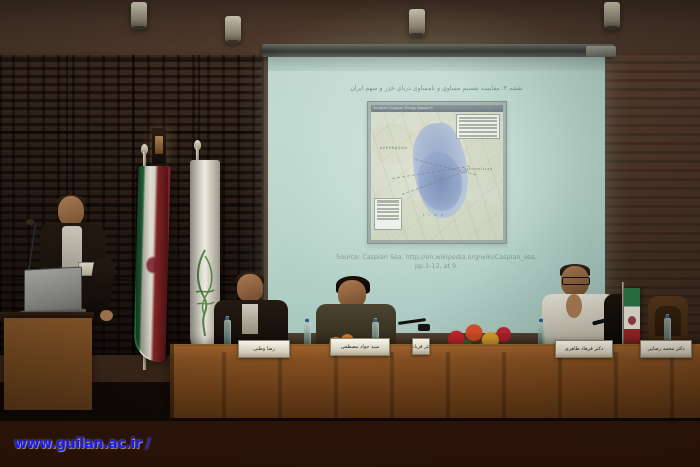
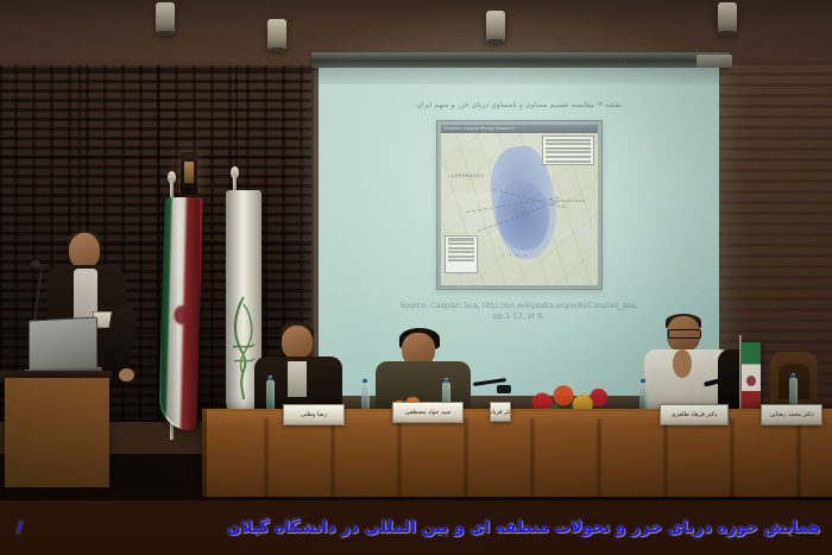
- www.guilan.ac.ir
  /
+ همایش حوزه دریای خزر و تحولات منطقه ای و بین المللی در دانشگاه گیلان
